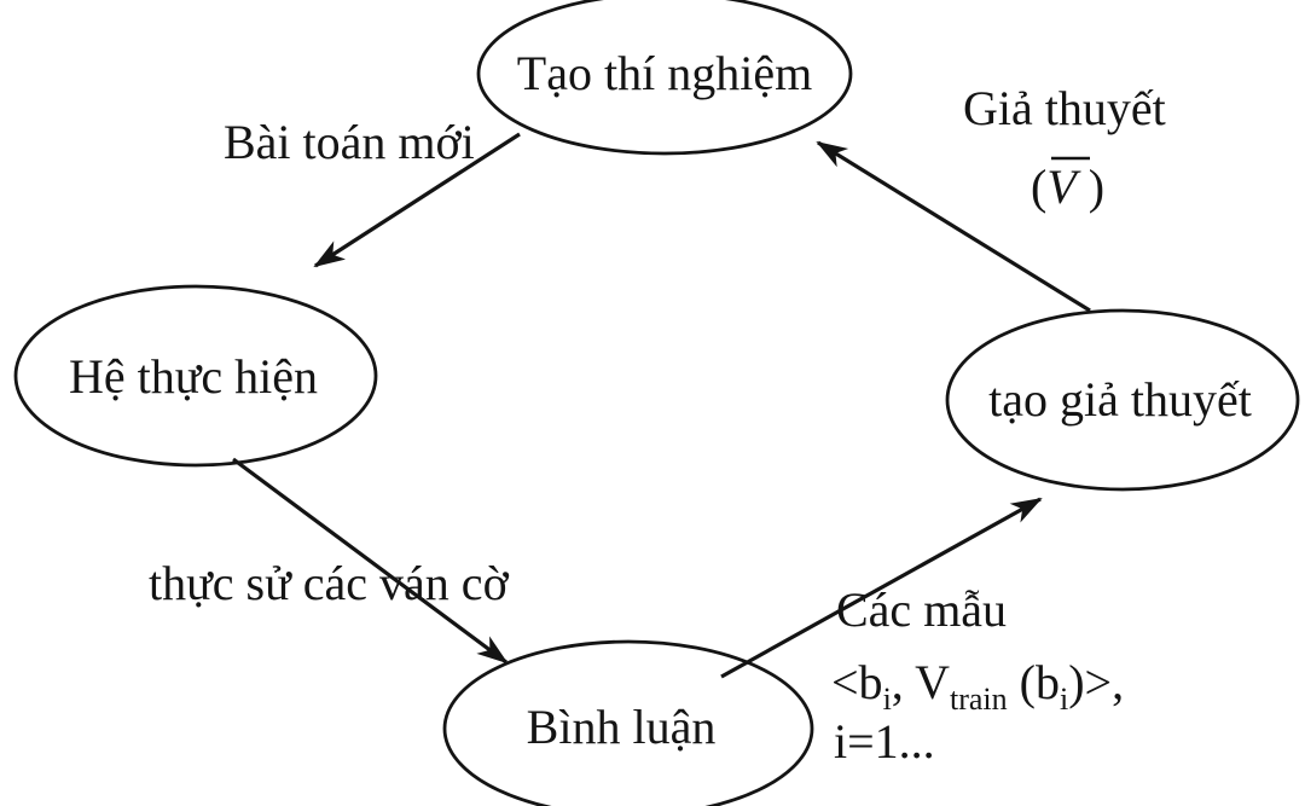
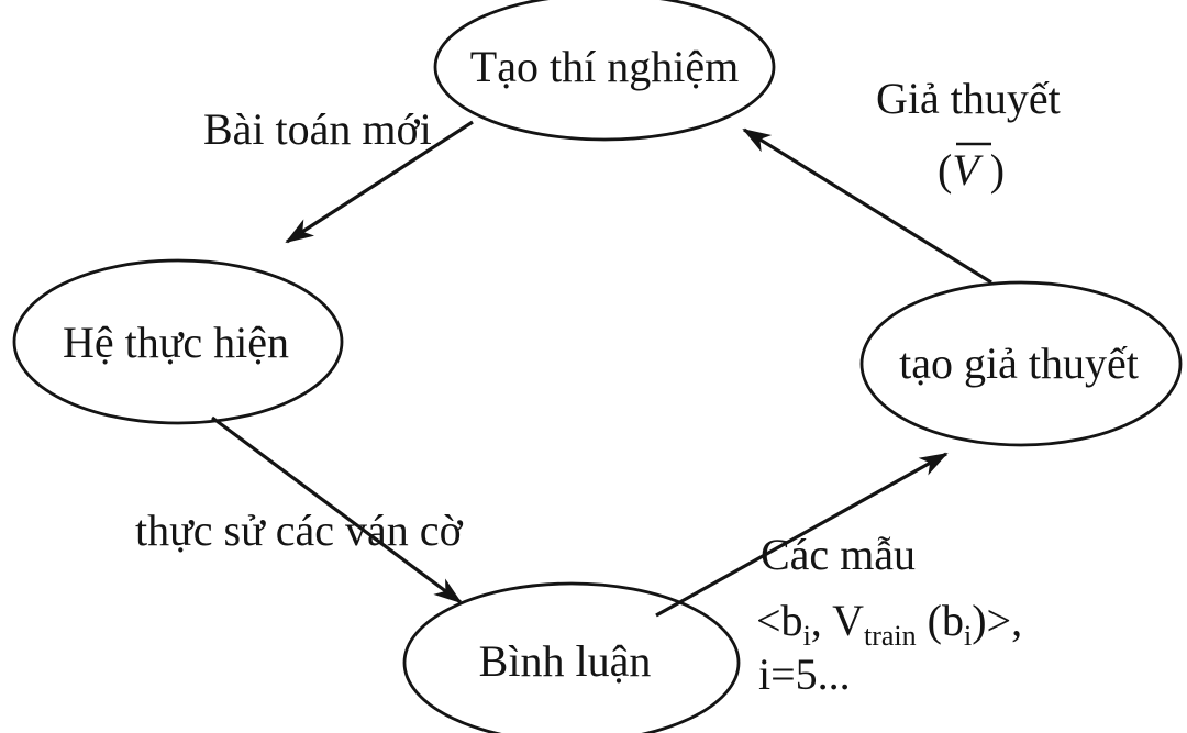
  Tạo thí nghiệm
  Hệ thực hiện
  Bình luận
  tạo giả thuyết
  Bài toán mới
  thực sử các ván cờ
  Các mẫu
  <bi, Vtrain (bi)>,
- i=1...
+ i=5...
  Giả thuyết
  (V )
